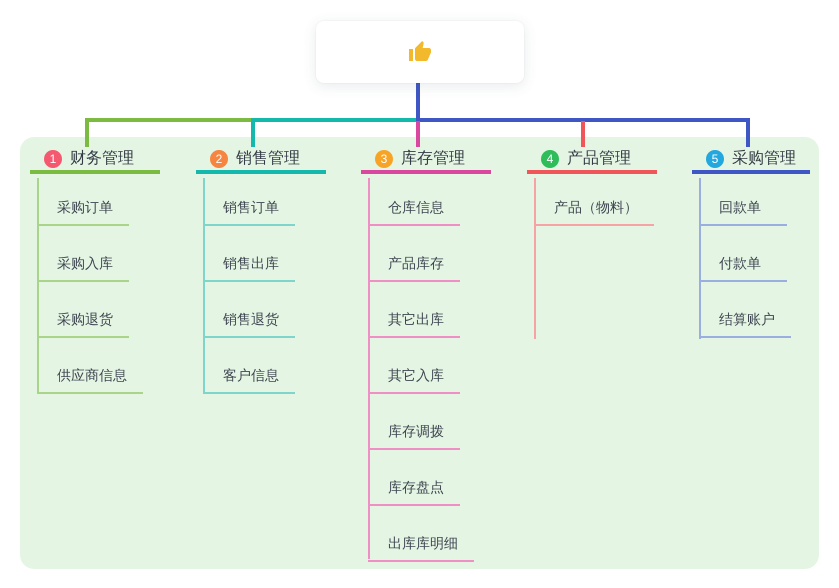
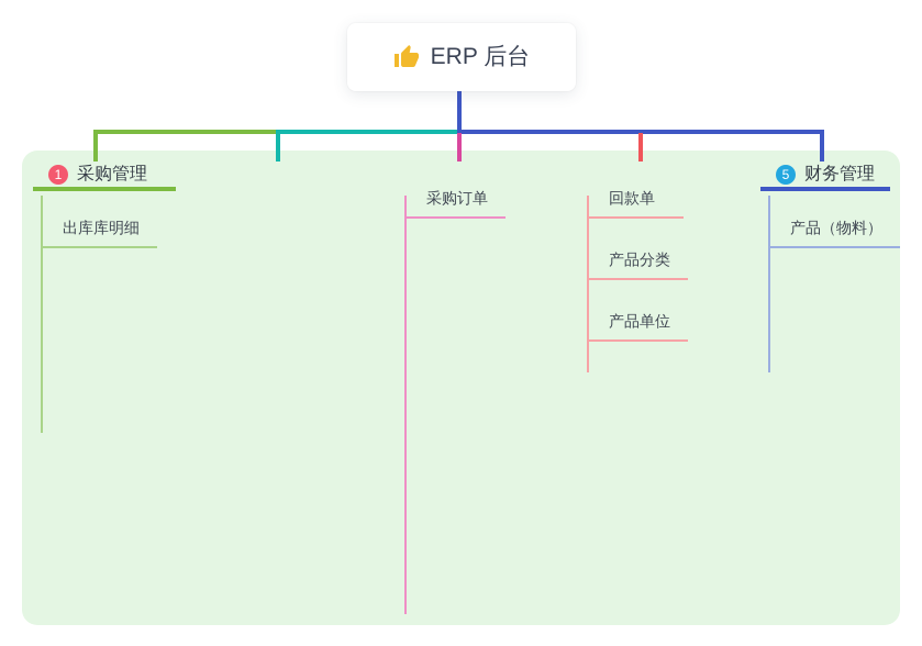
+ ERP 后台
  1
- 财务管理
+ 采购管理
- 采购订单
+ 出库库明细
- 采购入库
- 采购退货
- 供应商信息
- 2
- 销售管理
- 销售订单
- 销售出库
- 销售退货
- 客户信息
- 3
- 库存管理
- 仓库信息
- 产品库存
- 其它出库
- 其它入库
- 库存调拨
- 库存盘点
- 出库库明细
+ 采购订单
- 4
- 产品管理
- 产品（物料）
+ 回款单
+ 产品分类
+ 产品单位
  5
- 采购管理
+ 财务管理
- 回款单
+ 产品（物料）
- 付款单
- 结算账户
